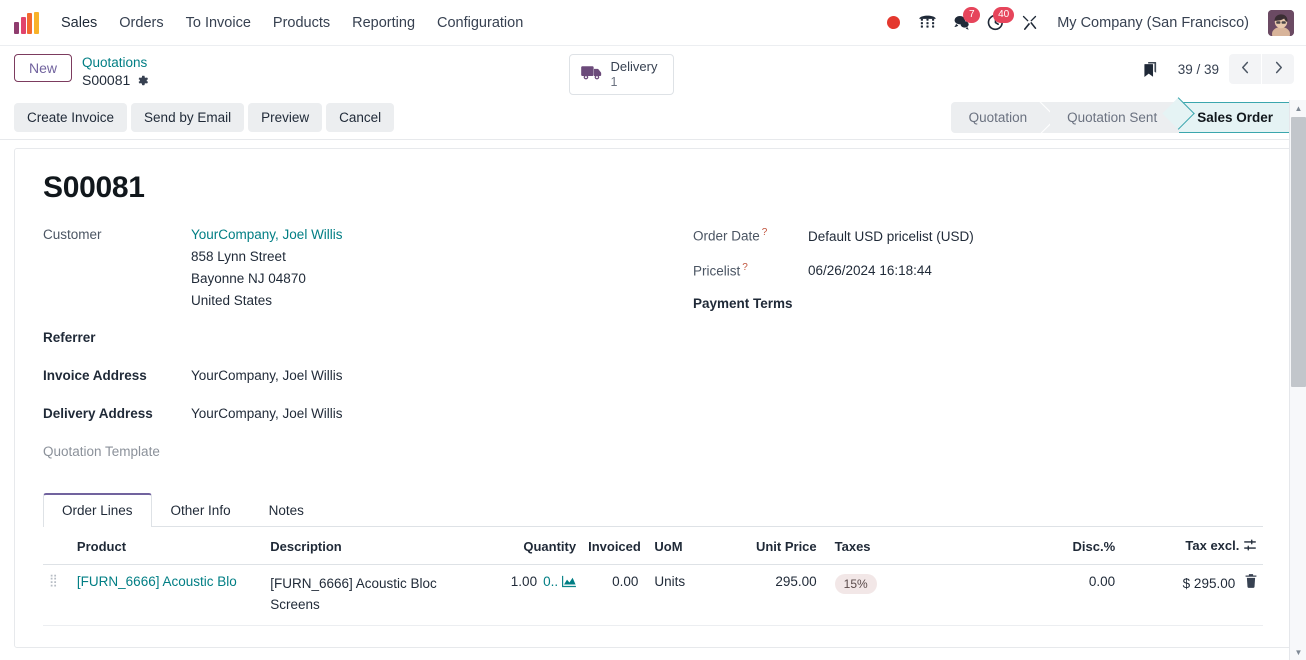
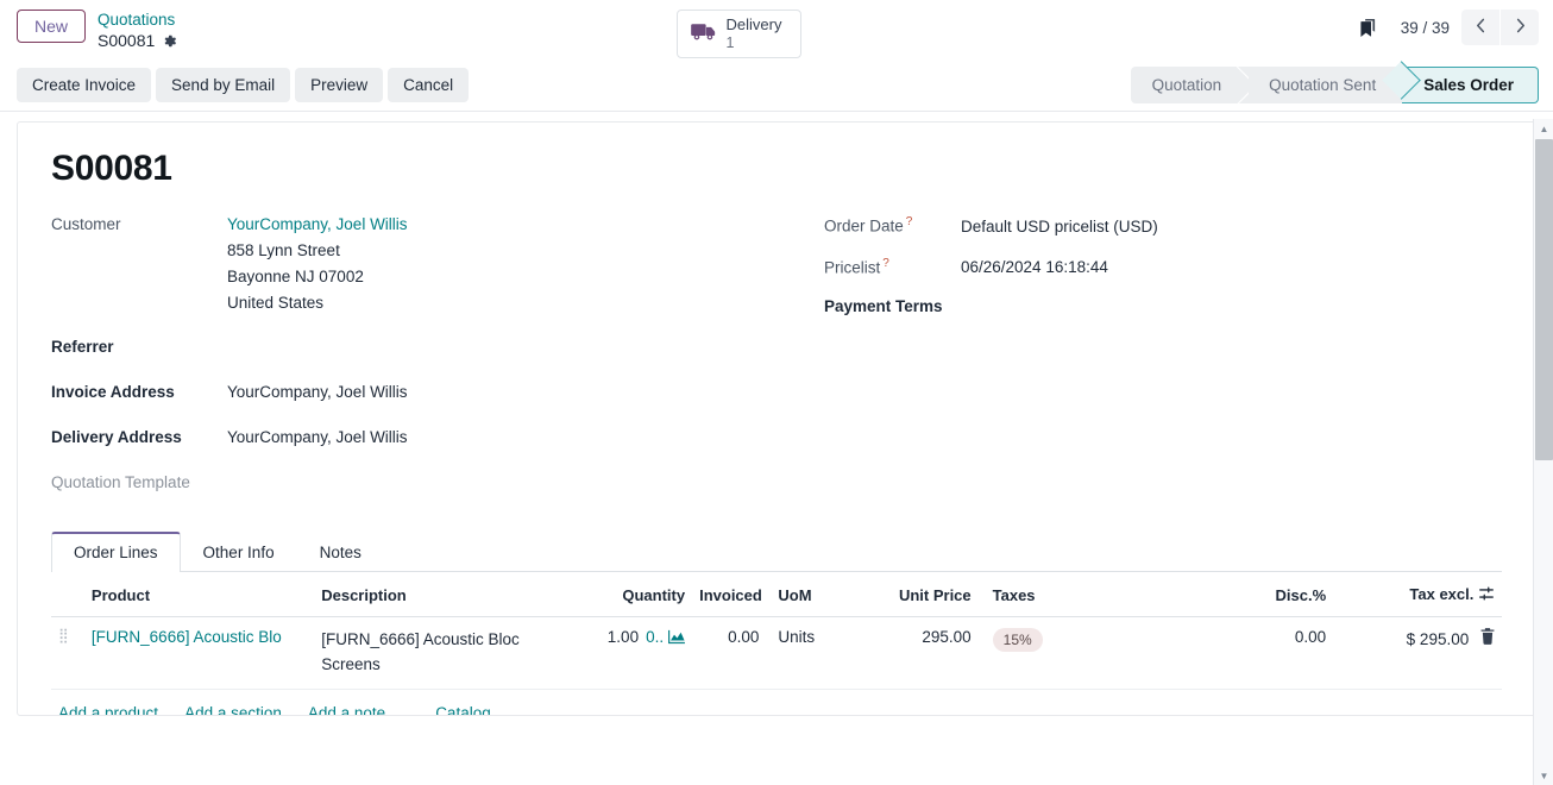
- Sales
- Orders
- To Invoice
- Products
- Reporting
- Configuration
- 7
- 40
- My Company (San Francisco)
  New
  Quotations
  S00081
  Delivery
  1
  39 / 39
  Create Invoice
  Send by Email
  Preview
  Cancel
  Quotation
  Quotation Sent
  Sales Order
  S00081
  Customer
  YourCompany, Joel Willis
  858 Lynn Street
- Bayonne NJ 04870
+ Bayonne NJ 07002
  United States
  Referrer
  Invoice Address
  YourCompany, Joel Willis
  Delivery Address
  YourCompany, Joel Willis
  Quotation Template
  Order Date ?
  Default USD pricelist (USD)
  Pricelist ?
  06/26/2024 16:18:44
  Payment Terms
  Order Lines
  Other Info
  Notes
  	Product	Description	Quantity	Invoiced	UoM	Unit Price	Taxes	Disc.%	Tax excl.
  ⣿	[FURN_6666] Acoustic Blo	[FURN_6666] Acoustic Bloc Screens	1.00 0..	0.00	Units	295.00	15%	0.00	$ 295.00
+ Add a product
+ Add a section
+ Add a note
+ Catalog
  ▲
  ▼
